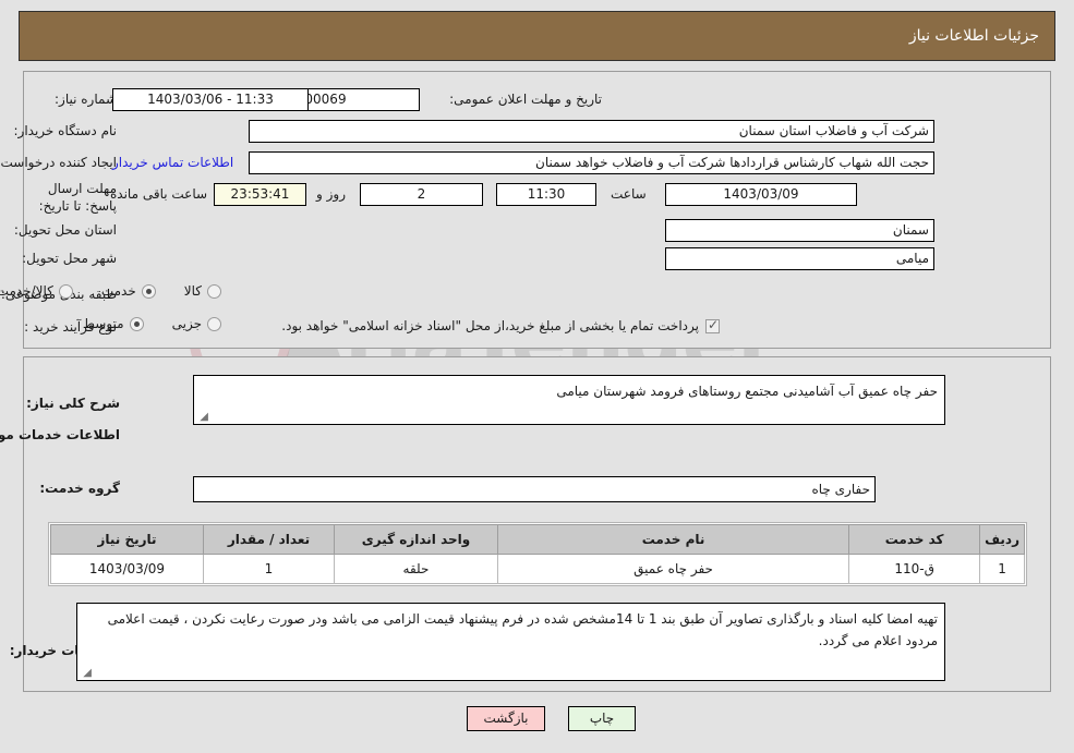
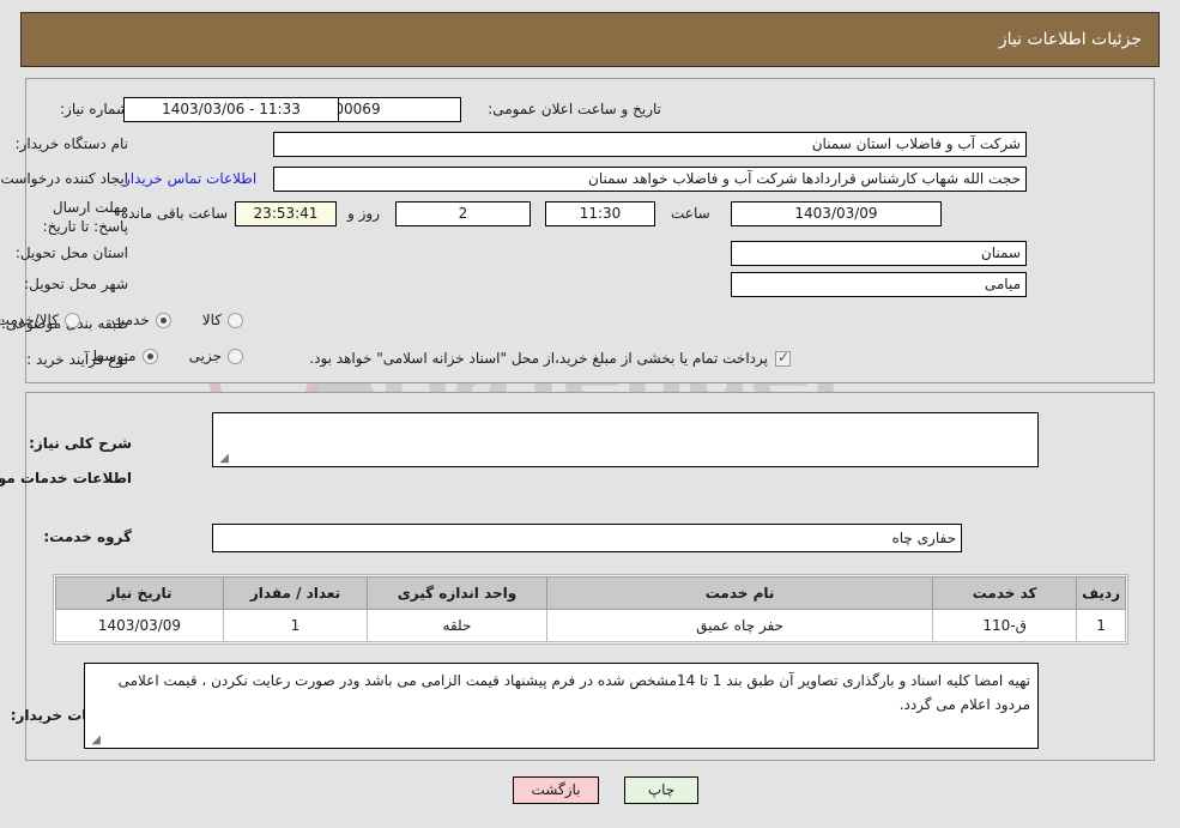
  جزئیات اطلاعات نیاز
  شماره نیاز:
- تاریخ و مهلت اعلان عمومی:
+ تاریخ و ساعت اعلان عمومی:
  1403/03/06 - 11:33
  نام دستگاه خریدار:
  شرکت آب و فاضلاب استان سمنان
  ایجاد کننده درخواست
  حجت الله شهاب کارشناس قراردادها شرکت آب و فاضلاب خواهد سمنان
  اطلاعات تماس خریدار
  مهلت ارسال پاسخ: تا تاریخ:
  1403/03/09
  ساعت
  11:30
  2
  روز و
  23:53:41
  ساعت باقی مانده
  استان محل تحویل:
  سمنان
  شهر محل تحویل:
  میامی
  طبقه بند موضوعی:
  کالا
  خدمت
  کالا/خدمت
  نوع فرآیند خرید :
  جزیی
  متوسط
  پرداخت تمام یا بخشی از مبلغ خرید،از محل "اسناد خزانه اسلامی" خواهد بود.
  شرح کلی نیاز:
- حفر چاه عمیق آب آشامیدنی مجتمع روستاهای فرومد شهرستان میامی
  ◢
  اطلاعات خدمات مو
  گروه خدمت:
  حفاری چاه
  ردیف	کد خدمت	نام خدمت	واحد اندازه گیری	تعداد / مقدار	تاریخ نیاز
  1	ق-110	حفر چاه عمیق	حلقه	1	1403/03/09
  تهیه امضا کلیه اسناد و بارگذاری تصاویر آن طبق بند 1 تا 14مشخص شده در فرم پیشنهاد قیمت الزامی می باشد ودر صورت رعایت نکردن ، قیمت اعلامی مردود اعلام می گردد.
  ◢
  چاپ
  بازگشت
